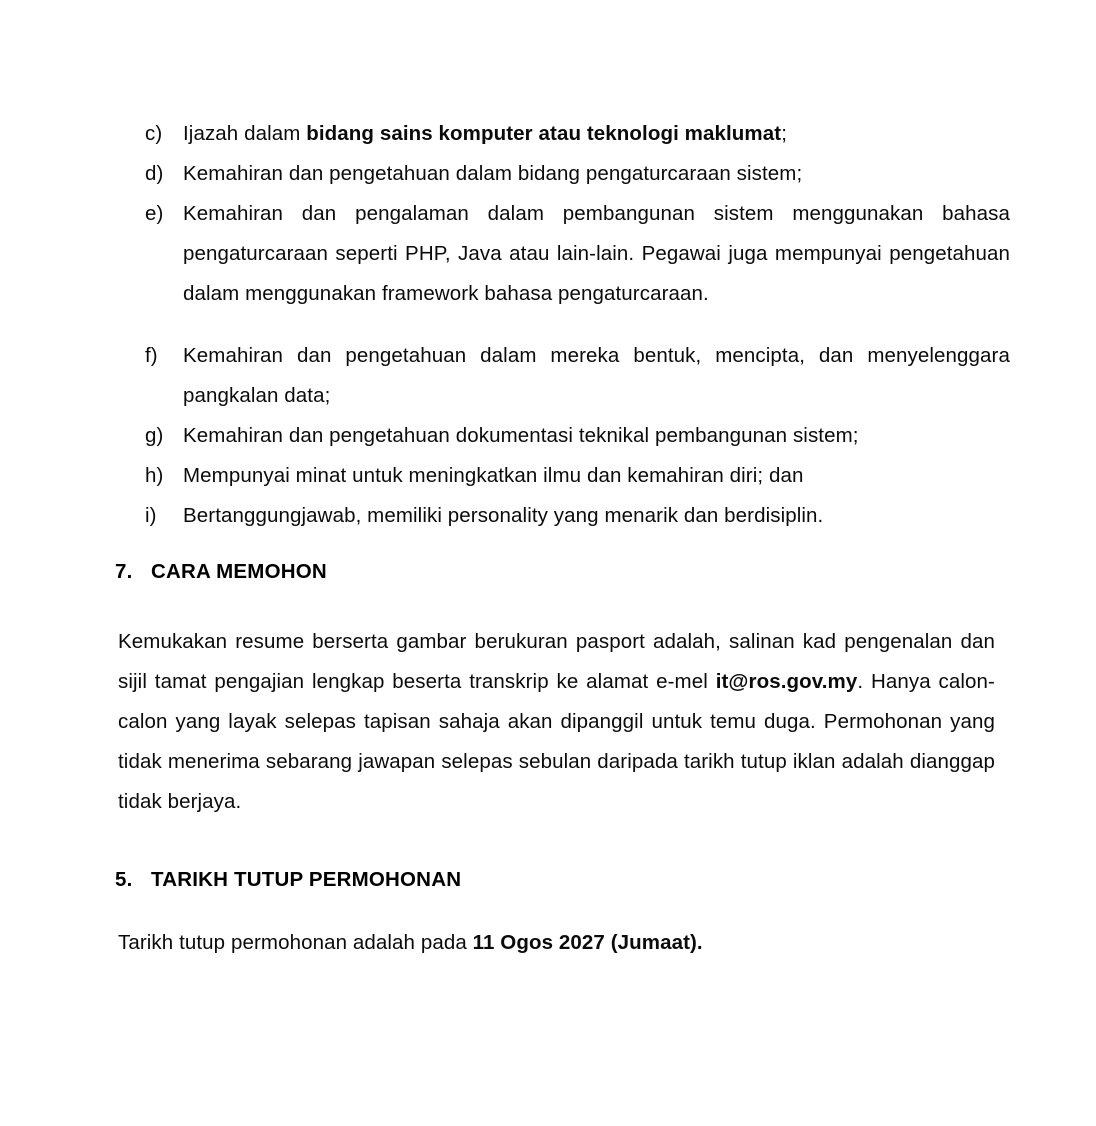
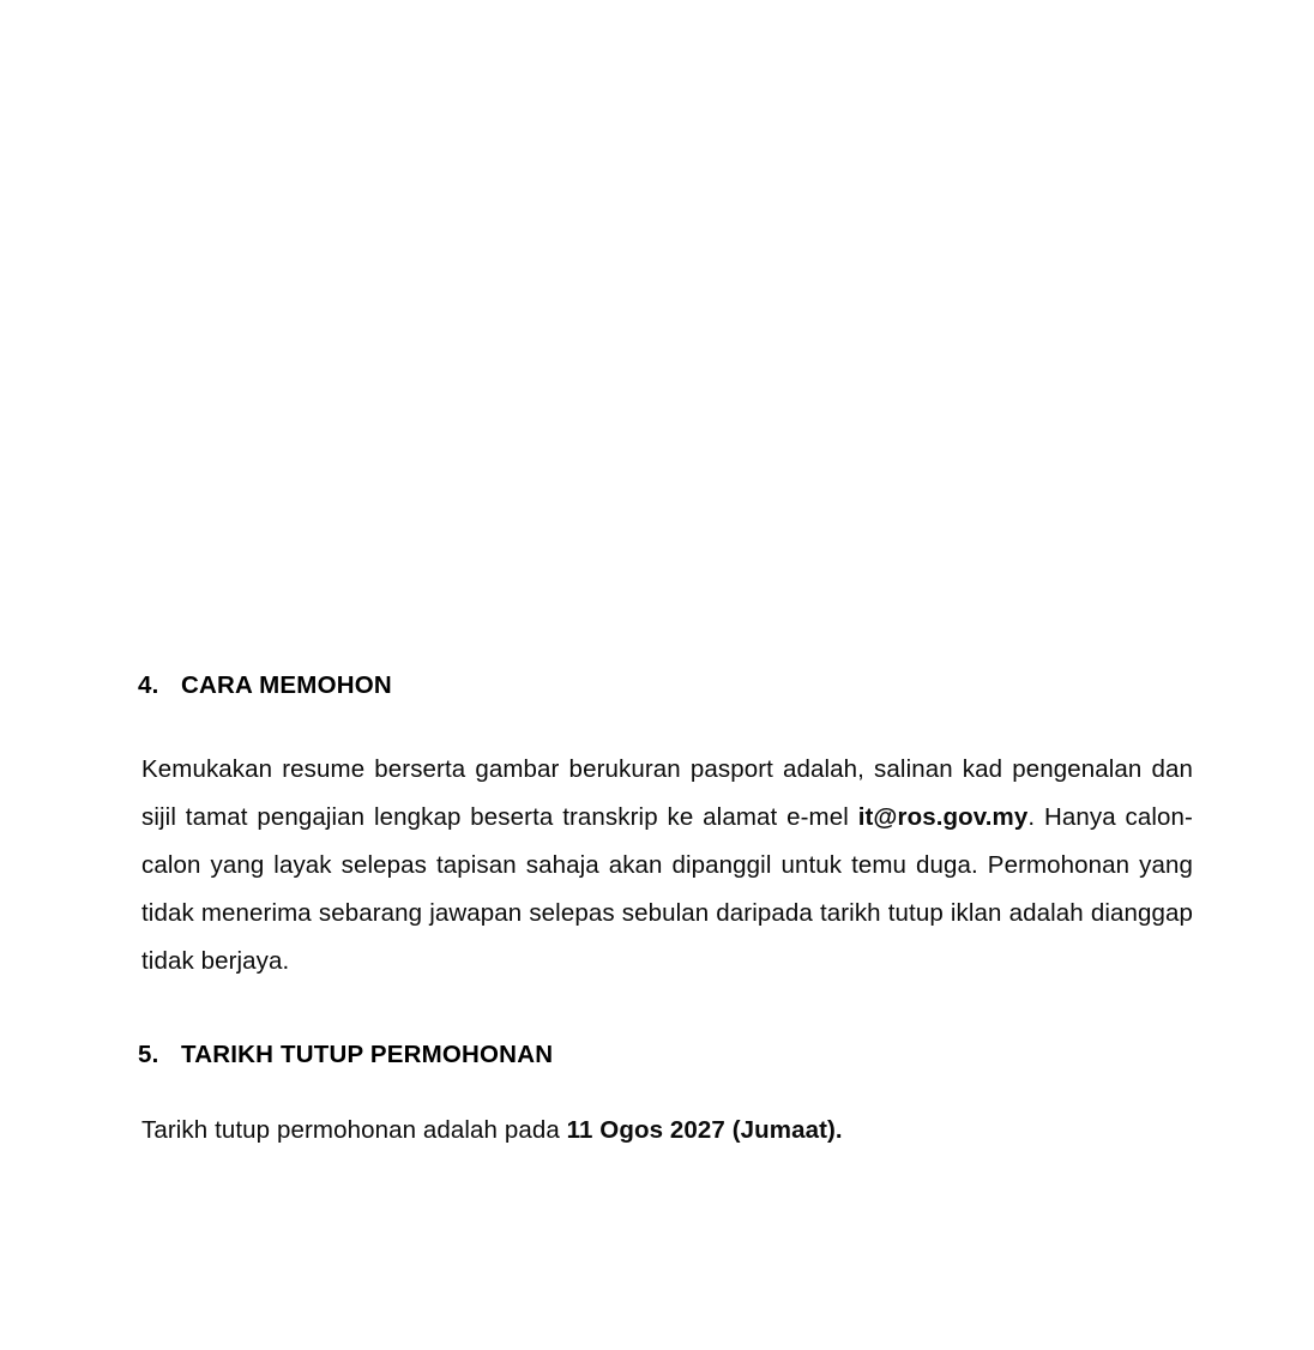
- c)
- Ijazah dalam bidang sains komputer atau teknologi maklumat;
- d)
- Kemahiran dan pengetahuan dalam bidang pengaturcaraan sistem;
- e)
- Kemahiran dan pengalaman dalam pembangunan sistem menggunakan bahasa pengaturcaraan seperti PHP, Java atau lain-lain. Pegawai juga mempunyai pengetahuan dalam menggunakan framework bahasa pengaturcaraan.
- f)
- Kemahiran dan pengetahuan dalam mereka bentuk, mencipta, dan menyelenggara pangkalan data;
- g)
- Kemahiran dan pengetahuan dokumentasi teknikal pembangunan sistem;
- h)
- Mempunyai minat untuk meningkatkan ilmu dan kemahiran diri; dan
- i)
- Bertanggungjawab, memiliki personality yang menarik dan berdisiplin.
- 7. CARA MEMOHON
+ 4. CARA MEMOHON
  Kemukakan resume berserta gambar berukuran pasport adalah, salinan kad pengenalan dan sijil tamat pengajian lengkap beserta transkrip ke alamat e-mel it@ros.gov.my. Hanya calon-calon yang layak selepas tapisan sahaja akan dipanggil untuk temu duga. Permohonan yang tidak menerima sebarang jawapan selepas sebulan daripada tarikh tutup iklan adalah dianggap tidak berjaya.
  5. TARIKH TUTUP PERMOHONAN
  Tarikh tutup permohonan adalah pada 11 Ogos 2027 (Jumaat).
